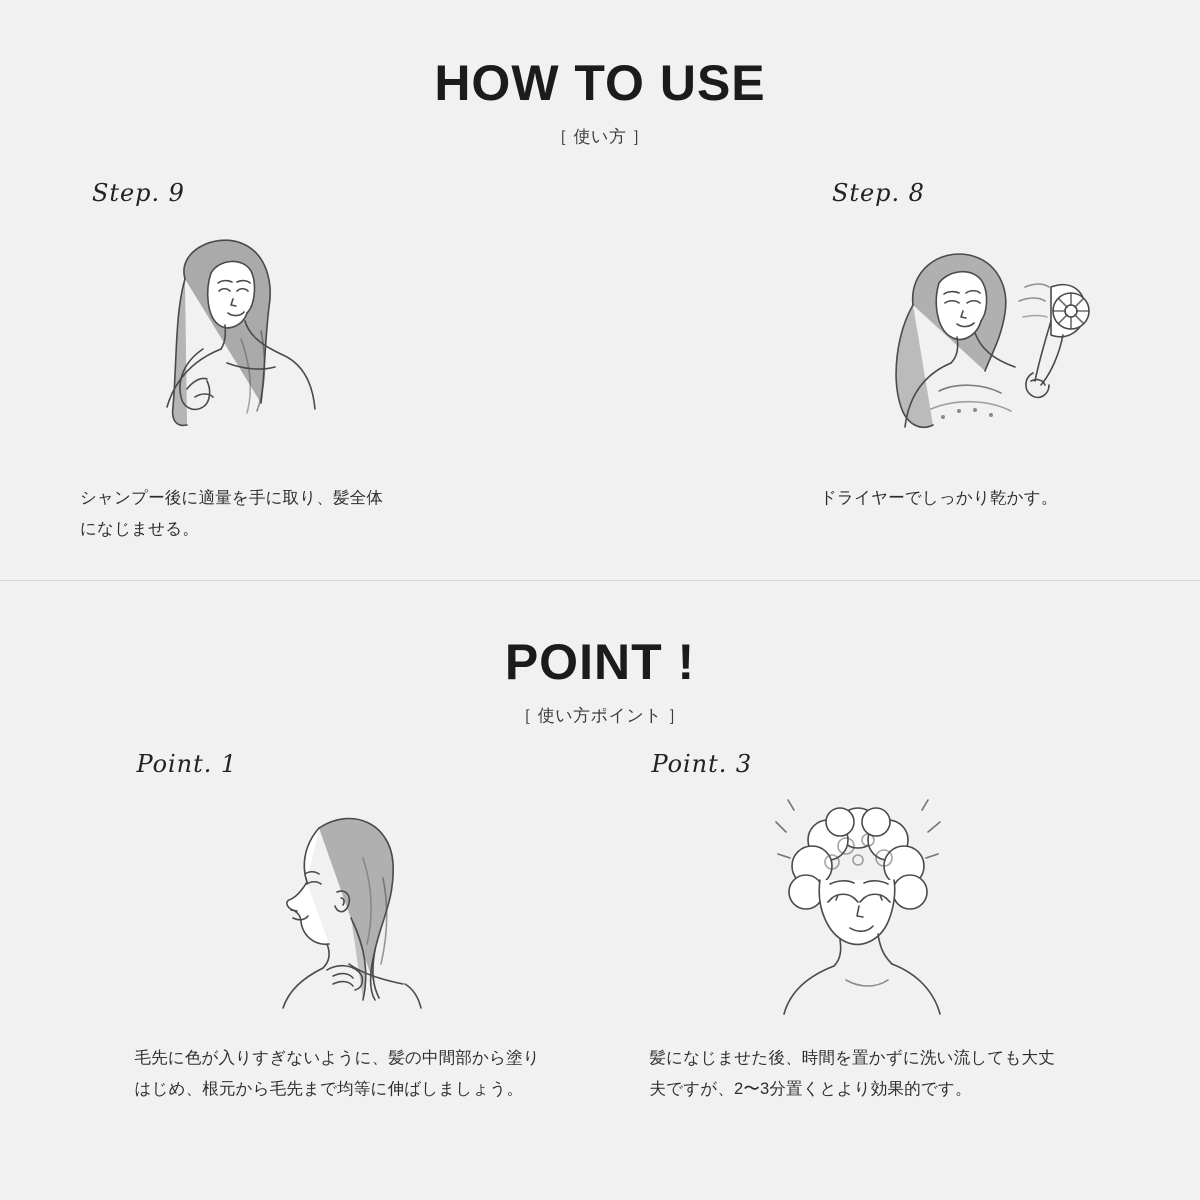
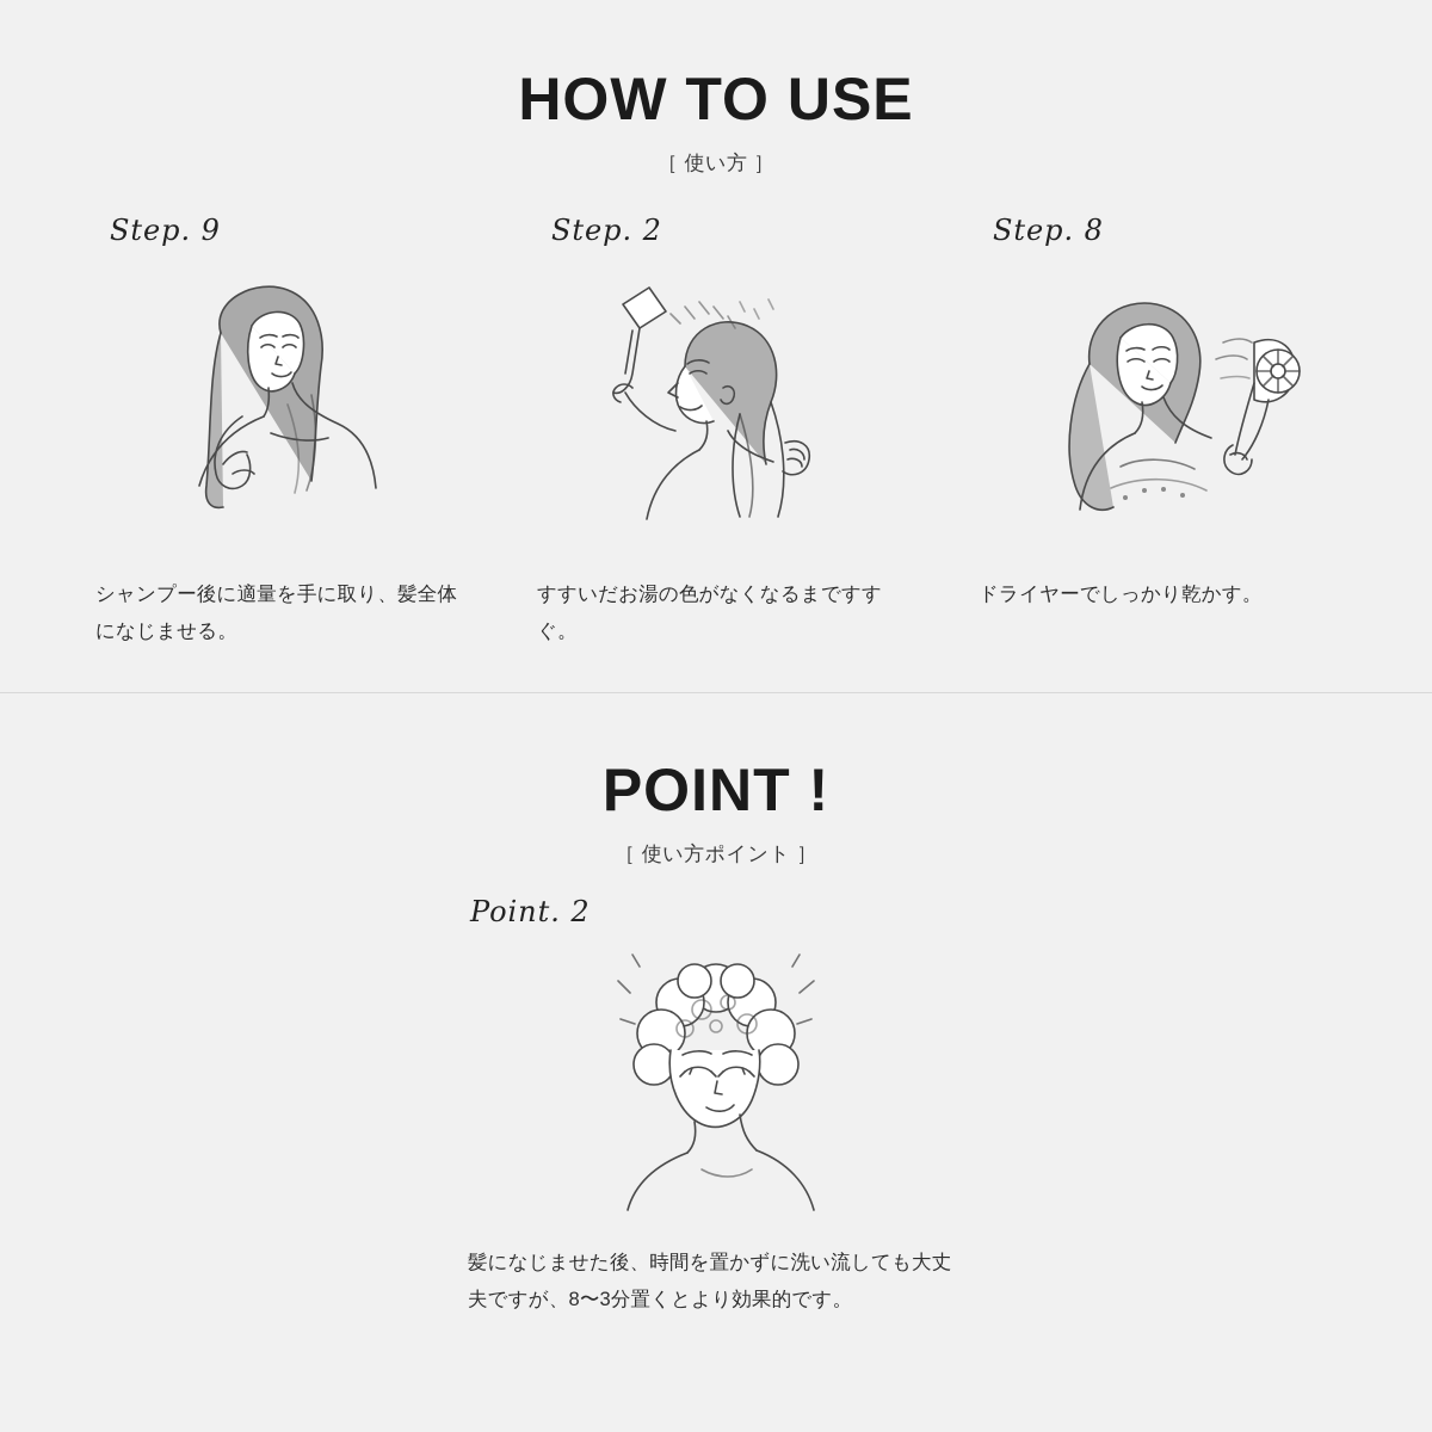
  HOW TO USE
  ［ 使い方 ］
  Step. 9
  シャンプー後に適量を手に取り、髪全体になじませる。
+ Step. 2
+ すすいだお湯の色がなくなるまですすぐ。
  Step. 8
  ドライヤーでしっかり乾かす。
  POINT !
  ［ 使い方ポイント ］
- Point. 1
- 毛先に色が入りすぎないように、髪の中間部から塗りはじめ、根元から毛先まで均等に伸ばしましょう。
- Point. 3
+ Point. 2
- 髪になじませた後、時間を置かずに洗い流しても大丈夫ですが、2〜3分置くとより効果的です。
+ 髪になじませた後、時間を置かずに洗い流しても大丈夫ですが、8〜3分置くとより効果的です。
